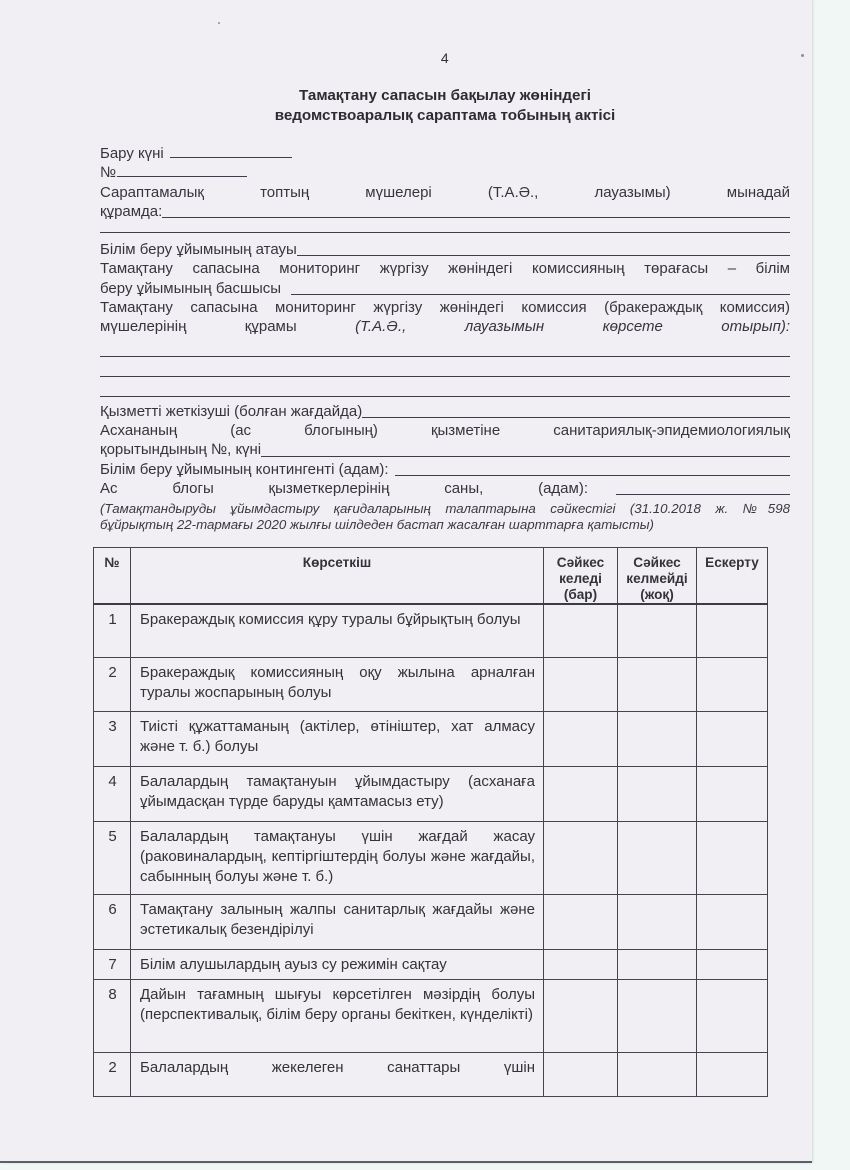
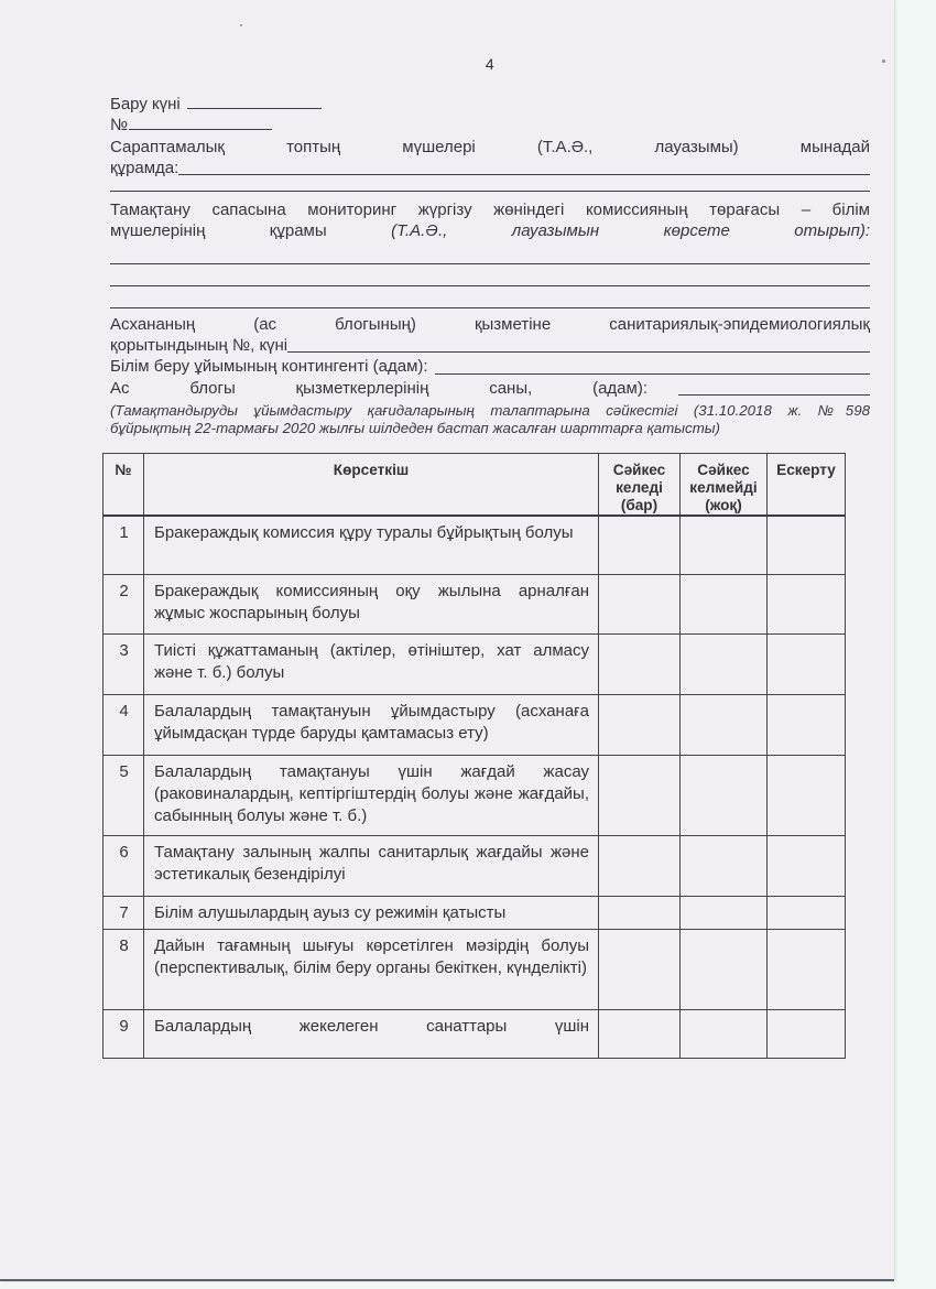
  4
- Тамақтану сапасын бақылау жөніндегі
- ведомствоаралық сараптама тобының актісі
  Бару күні
  №
  Сараптамалық топтың мүшелері (Т.А.Ә., лауазымы) мынадай
  құрамда:
- Білім беру ұйымының атауы
  Тамақтану сапасына мониторинг жүргізу жөніндегі комиссияның төрағасы – білім
- беру ұйымының басшысы
- Тамақтану сапасына мониторинг жүргізу жөніндегі комиссия (бракераждық комиссия)
  мүшелерінің құрамы (Т.А.Ә., лауазымын көрсете отырып):
- Қызметті жеткізуші (болған жағдайда)
  Асхананың (ас блогының) қызметіне санитариялық-эпидемиологиялық
  қорытындының №, күні
  Білім беру ұйымының контингенті (адам):
  Ас блогы қызметкерлерінің саны, (адам):
  (Тамақтандыруды ұйымдастыру қағидаларының талаптарына сәйкестігі (31.10.2018 ж. №598
  бұйрықтың 22-тармағы 2020 жылғы шілдеден бастап жасалған шарттарға қатысты)
  №	Көрсеткіш	Сәйкес келеді (бар)	Сәйкес келмейді (жоқ)	Ескерту
  1	Бракераждық комиссия құру туралы бұйрықтың болуы
- 2	Бракераждық комиссияның оқу жылына арналған туралы жоспарының болуы
+ 2	Бракераждық комиссияның оқу жылына арналған жұмыс жоспарының болуы
  3	Тиісті құжаттаманың (актілер, өтініштер, хат алмасу және т. б.) болуы
  4	Балалардың тамақтануын ұйымдастыру (асханаға ұйымдасқан түрде баруды қамтамасыз ету)
  5	Балалардың тамақтануы үшін жағдай жасау (раковиналардың, кептіргіштердің болуы және жағдайы, сабынның болуы және т. б.)
  6	Тамақтану залының жалпы санитарлық жағдайы және эстетикалық безендірілуі
- 7	Білім алушылардың ауыз су режимін сақтау
+ 7	Білім алушылардың ауыз су режимін қатысты
  8	Дайын тағамның шығуы көрсетілген мәзірдің болуы (перспективалық, білім беру органы бекіткен, күнделікті)
- 2	Балалардың жекелеген санаттары үшін
+ 9	Балалардың жекелеген санаттары үшін
